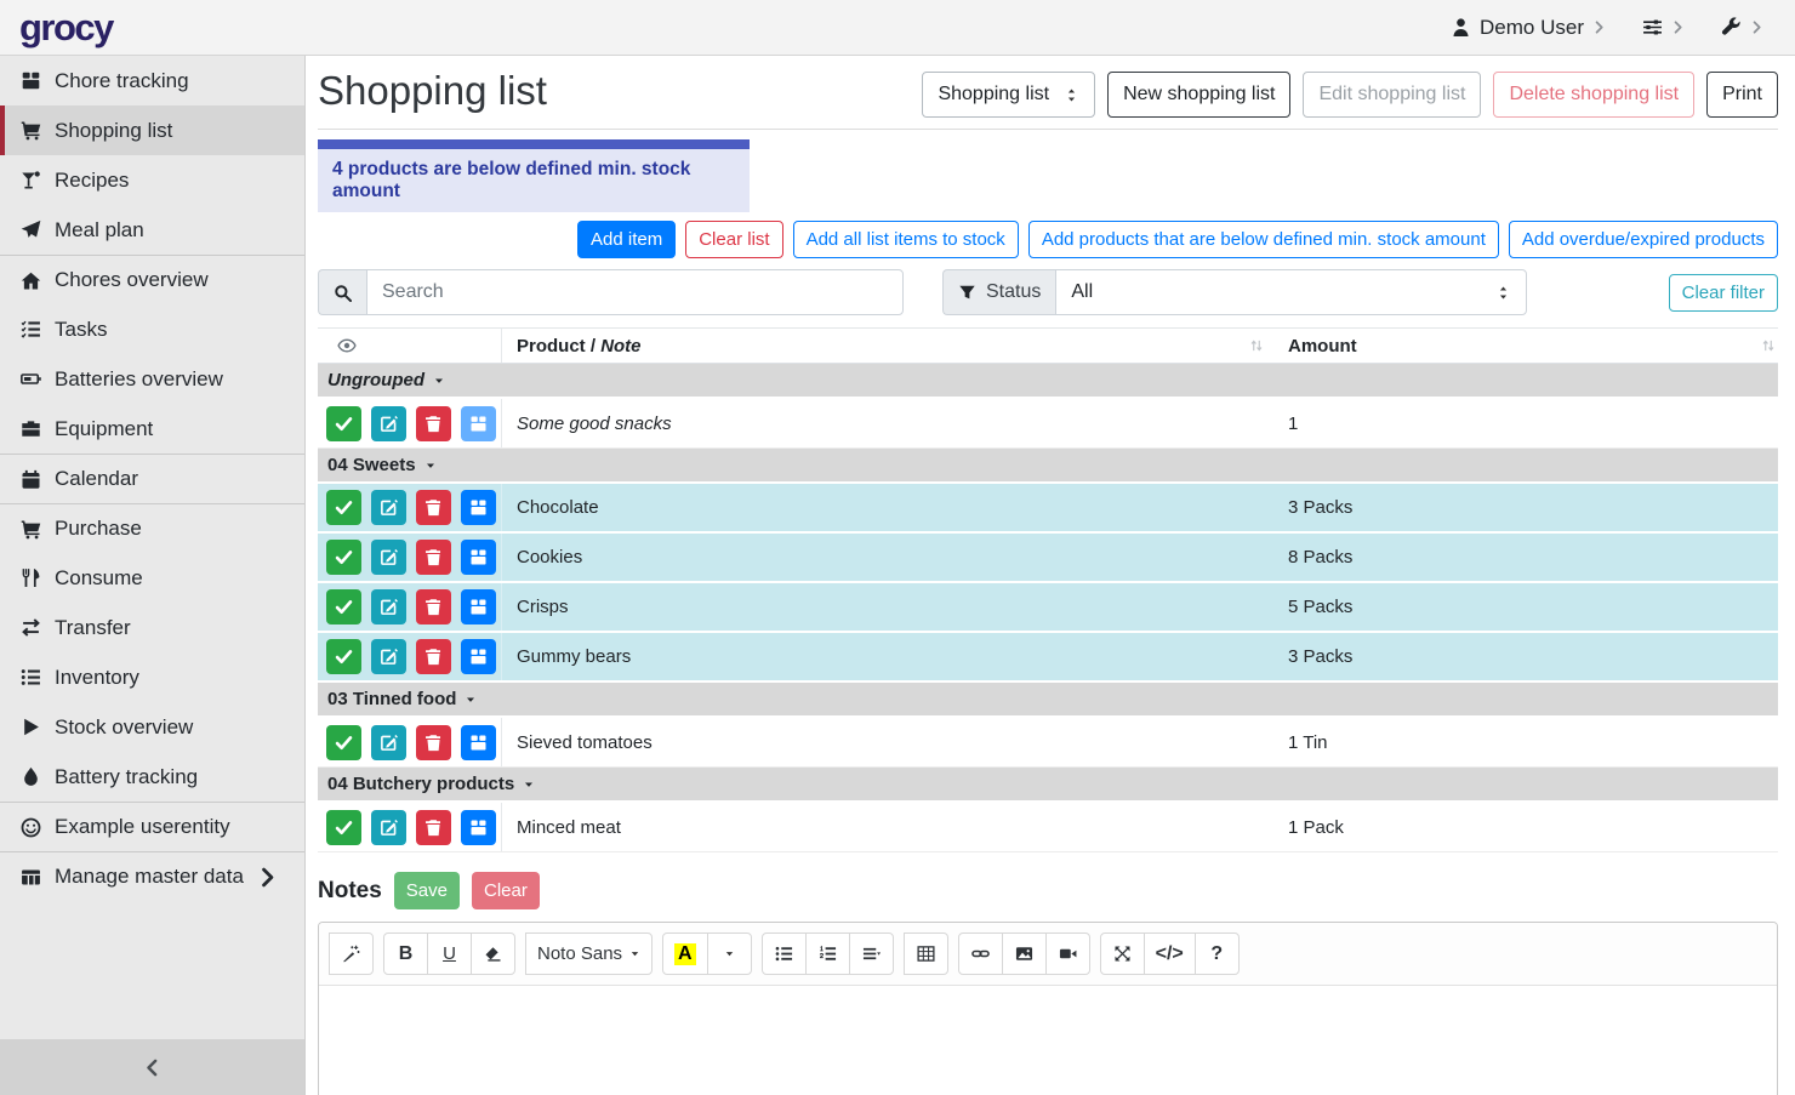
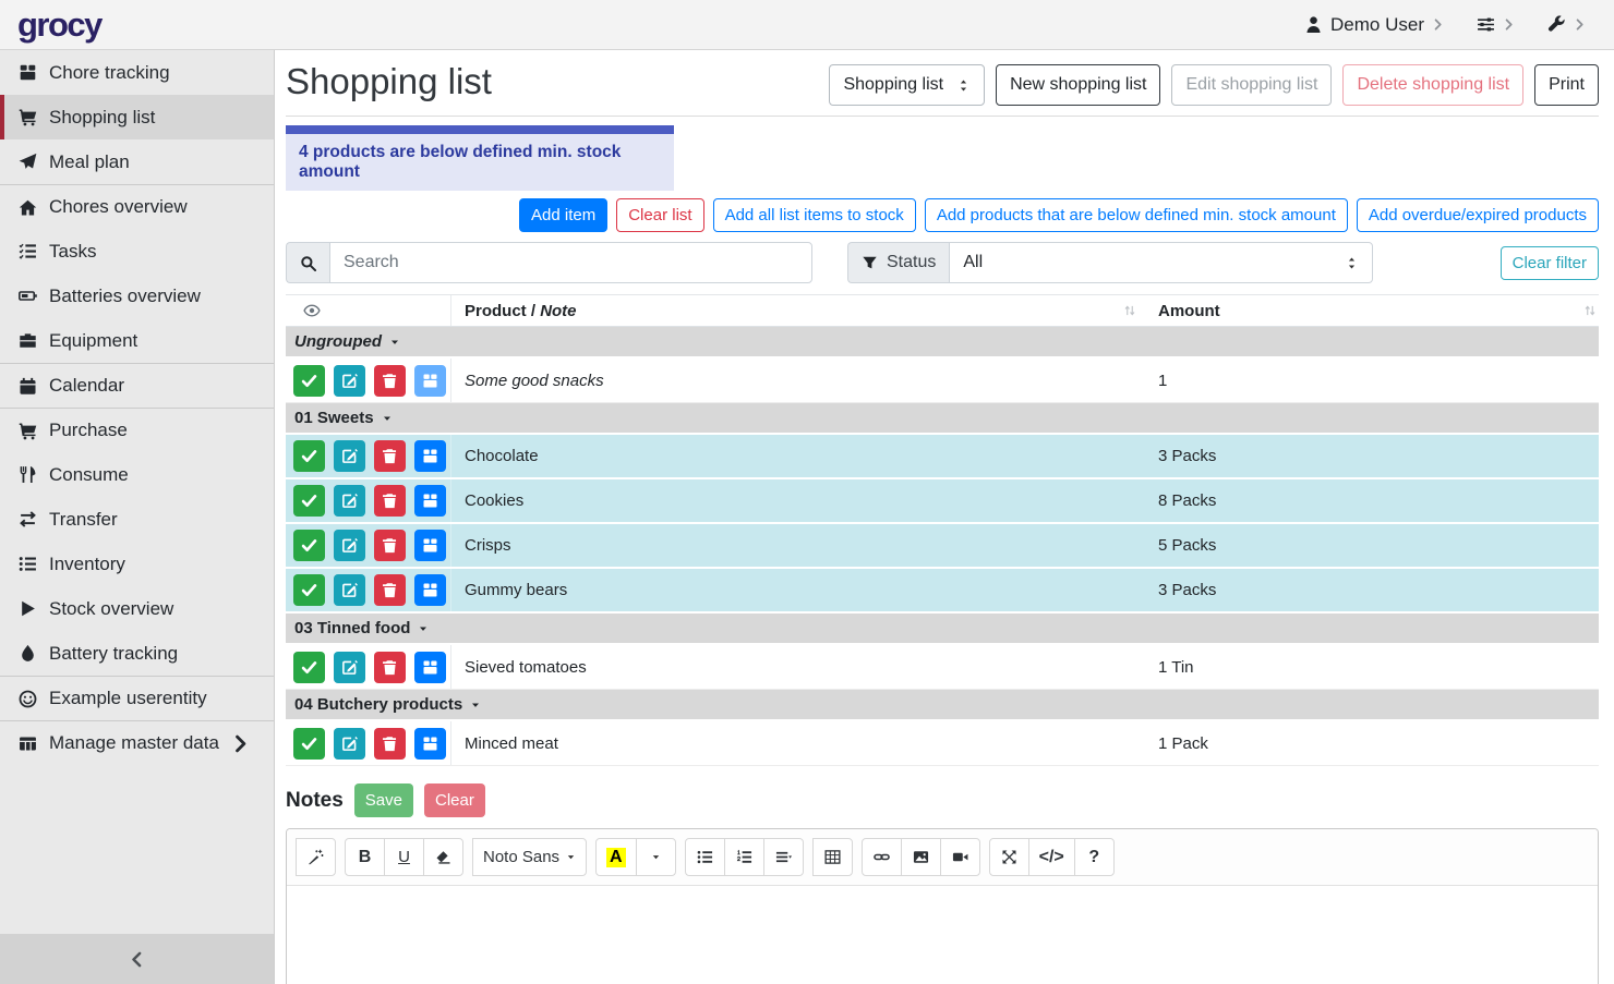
  grocy
  Demo User
  Chore tracking
  Shopping list
- Recipes
  Meal plan
  Chores overview
  Tasks
  Batteries overview
  Equipment
  Calendar
  Purchase
  Consume
  Transfer
  Inventory
  Stock overview
  Battery tracking
  Example userentity
  Manage master data
  Shopping list
  Shopping list
  New shopping list
  Edit shopping list
  Delete shopping list
  Print
  4 products are below defined min. stock amount
  Add item
  Clear list
  Add all list items to stock
  Add products that are below defined min. stock amount
  Add overdue/expired products
  Search
  Status
  All
  Clear filter
  Product / Note
  Amount
  Ungrouped
  Some good snacks
  1
- 04 Sweets
+ 01 Sweets
  Chocolate
  3 Packs
  Cookies
  8 Packs
  Crisps
  5 Packs
  Gummy bears
  3 Packs
  03 Tinned food
  Sieved tomatoes
  1 Tin
  04 Butchery products
  Minced meat
  1 Pack
  Notes
  Save
  Clear
  B
  U
  Noto Sans
  A
  </>
  ?
